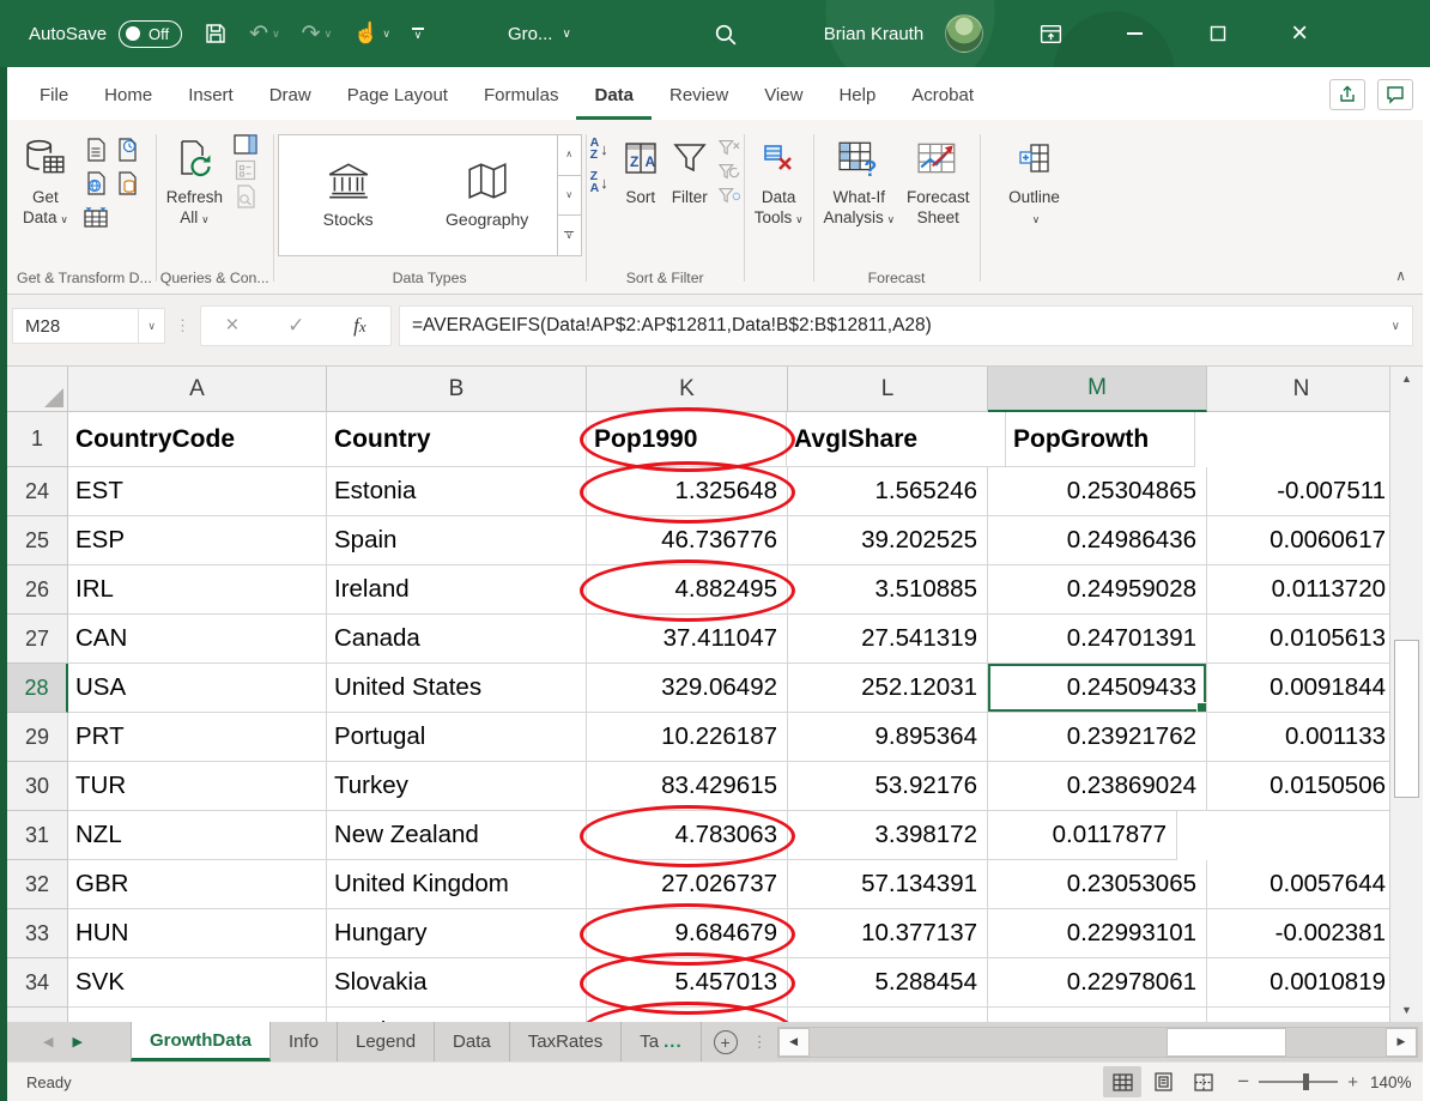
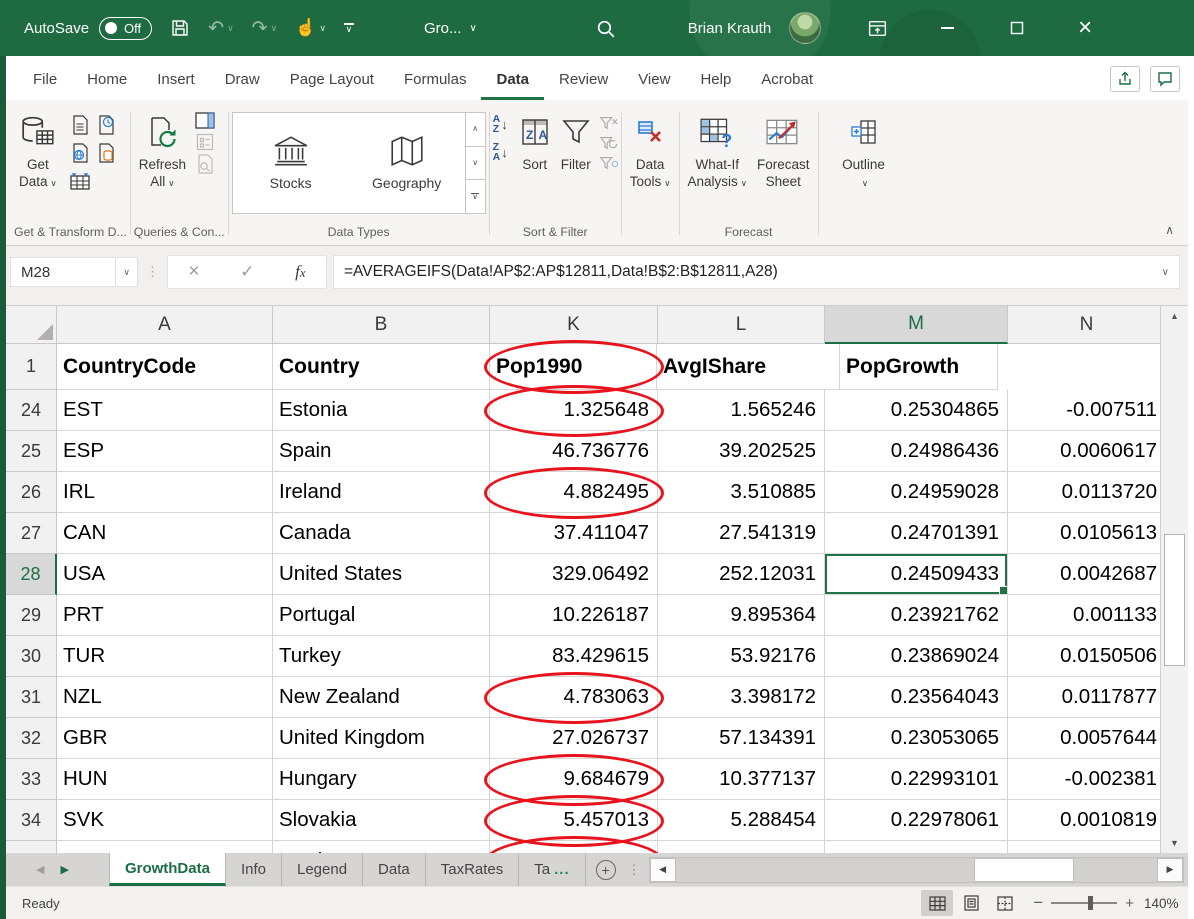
  AutoSave
  Off
  ↶
  ∨
  ↷
  ∨
  ☝
  ∨
  ∨
  Gro...
  ∨
  Brian Krauth
  ×
  File
  Home
  Insert
  Draw
  Page Layout
  Formulas
  Data
  Review
  View
  Help
  Acrobat
  Get
  Data ∨
  Get & Transform D...
  Refresh
  All ∨
  Queries & Con...
  Stocks
  Geography
  ∧
  ∨
  ∨
  Data Types
  A
  Z
  ↓
  Z
  A
  ↓
  Z
  A
  Sort
  Filter
  Sort & Filter
  Data
  Tools ∨
  ?
  What-If
  Analysis ∨
  Forecast
  Sheet
  Forecast
  Outline
  ∨
  ∧
  M28
  ∨
  ⋮
  ×
  ✓
  fx
  =AVERAGEIFS(Data!AP$2:AP$12811,Data!B$2:B$12811,A28)
  ∨
  A
  B
  K
  L
  M
  N
  1
  CountryCode
  Country
  Pop1990
  AvgIShare
  PopGrowth
  24
  EST
  Estonia
  1.325648
  1.565246
  0.25304865
  -0.007511
  25
  ESP
  Spain
  46.736776
  39.202525
  0.24986436
  0.0060617
  26
  IRL
  Ireland
  4.882495
  3.510885
  0.24959028
  0.0113720
  27
  CAN
  Canada
  37.411047
  27.541319
  0.24701391
  0.0105613
  28
  USA
  United States
  329.06492
  252.12031
  0.24509433
- 0.0091844
+ 0.0042687
  29
  PRT
  Portugal
  10.226187
  9.895364
  0.23921762
  0.001133
  30
  TUR
  Turkey
  83.429615
  53.92176
  0.23869024
  0.0150506
  31
  NZL
  New Zealand
  4.783063
  3.398172
+ 0.23564043
  0.0117877
  32
  GBR
  United Kingdom
  27.026737
  57.134391
  0.23053065
  0.0057644
  33
  HUN
  Hungary
  9.684679
  10.377137
  0.22993101
  -0.002381
  34
  SVK
  Slovakia
  5.457013
  5.288454
  0.22978061
  0.0010819
  ▲
  ▼
  ◀
  ▶
  GrowthData
  Info
  Legend
  Data
  TaxRates
  Ta
  ...
  +
  ⋮
  ◀
  ▶
  Ready
  −
  +
  140%
